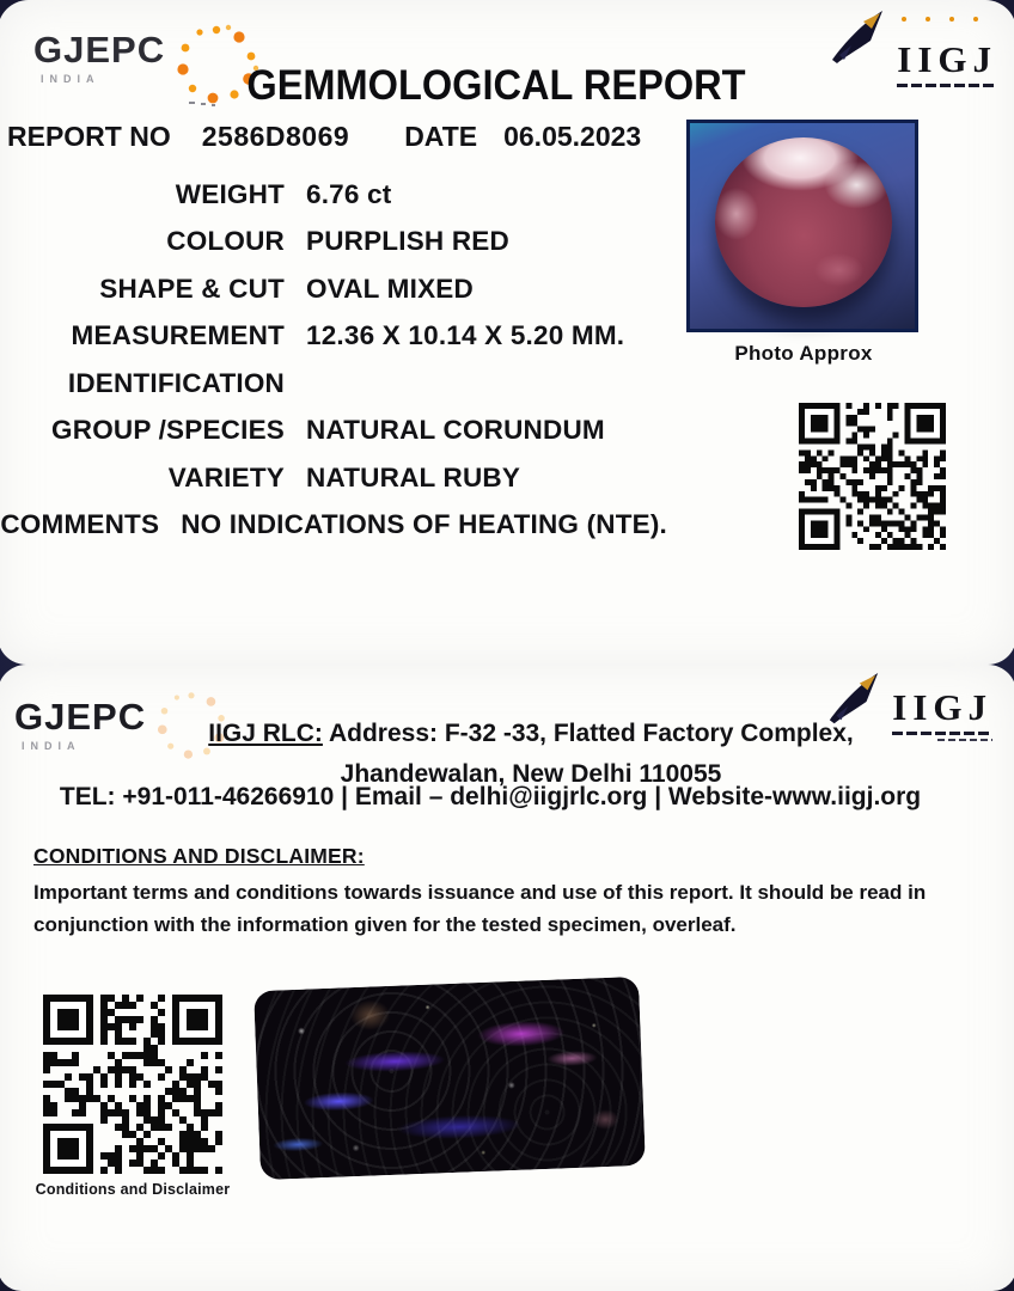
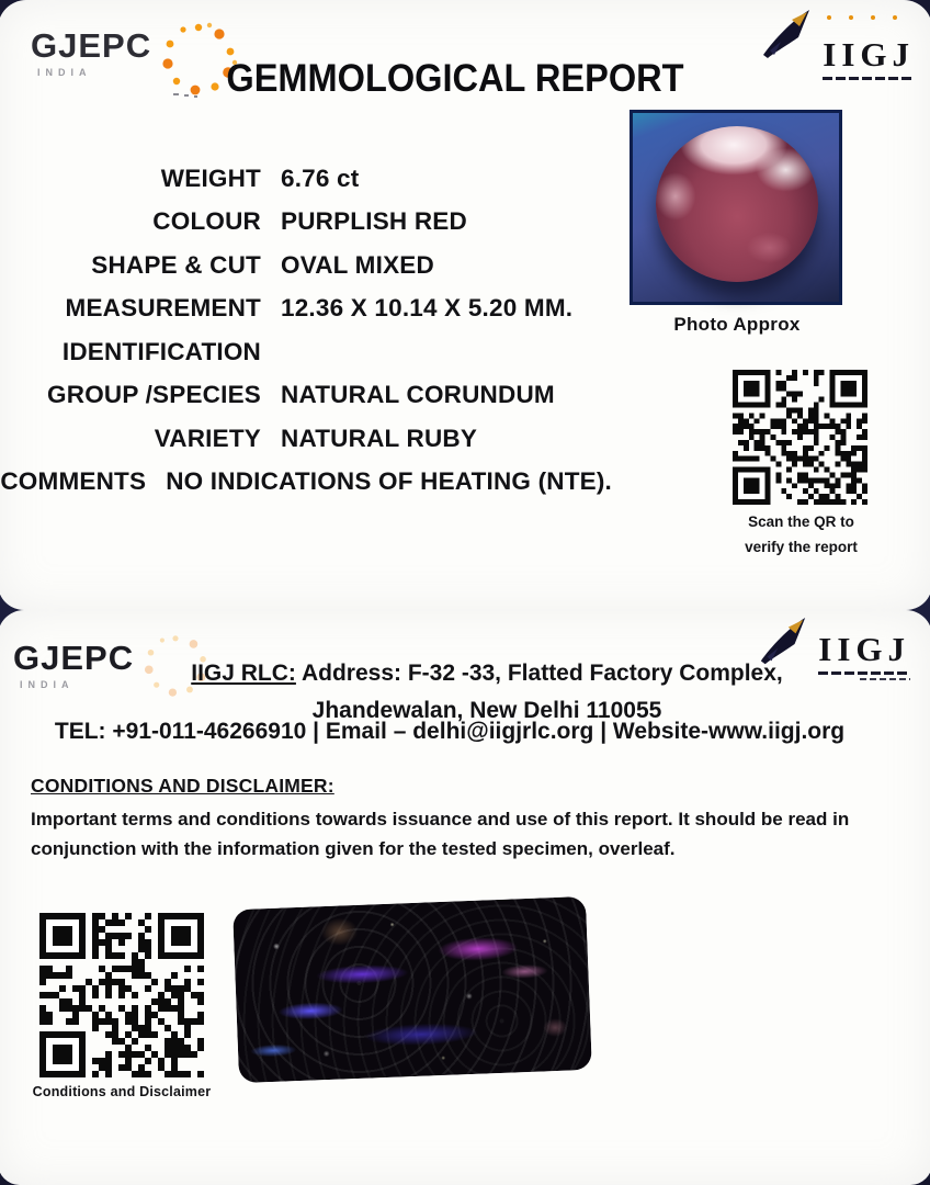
  GJEPC
  INDIA
  IIGJ
  GEMMOLOGICAL REPORT
- REPORT NO
- 2586D8069
- DATE
- 06.05.2023
  WEIGHT
  6.76 ct
  COLOUR
  PURPLISH RED
  SHAPE & CUT
  OVAL MIXED
  MEASUREMENT
  12.36 X 10.14 X 5.20 MM.
  IDENTIFICATION
  GROUP /SPECIES
  NATURAL CORUNDUM
  VARIETY
  NATURAL RUBY
  COMMENTS
  NO INDICATIONS OF HEATING (NTE).
  Photo Approx
+ Scan the QR to
+ verify the report
  GJEPC
  INDIA
  IIGJ
  IIGJ RLC: Address: F-32 -33, Flatted Factory Complex,
  Jhandewalan, New Delhi 110055
  TEL: +91-011-46266910 | Email – delhi@iigjrlc.org | Website-www.iigj.org
  CONDITIONS AND DISCLAIMER:
  Important terms and conditions towards issuance and use of this report. It should be read in conjunction with the information given for the tested specimen, overleaf.
  Conditions and Disclaimer
